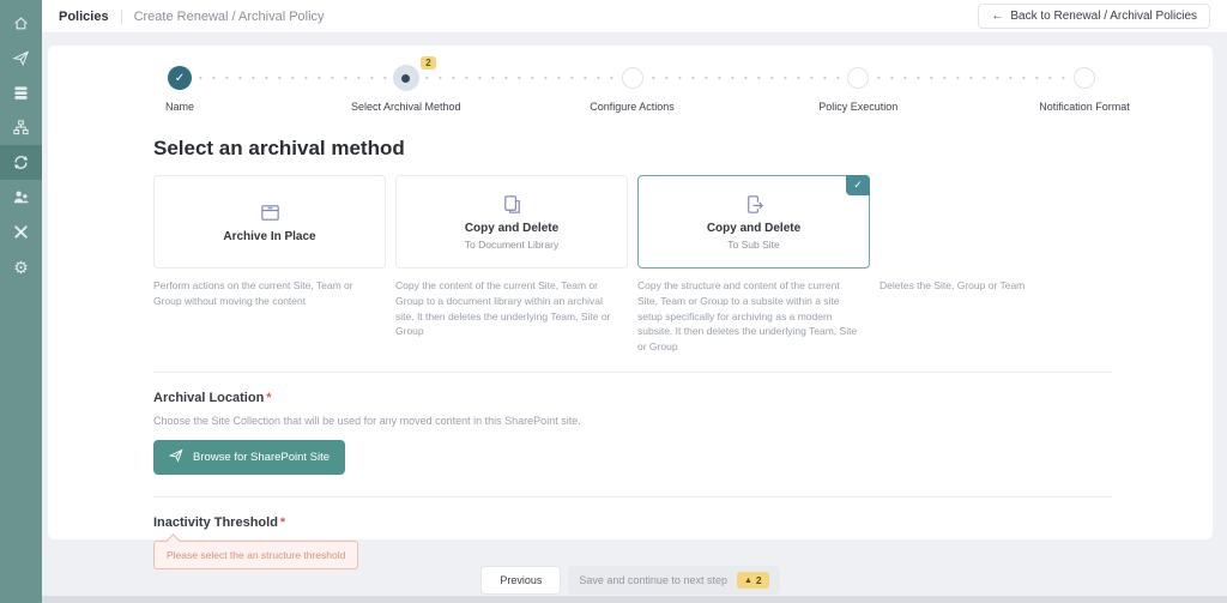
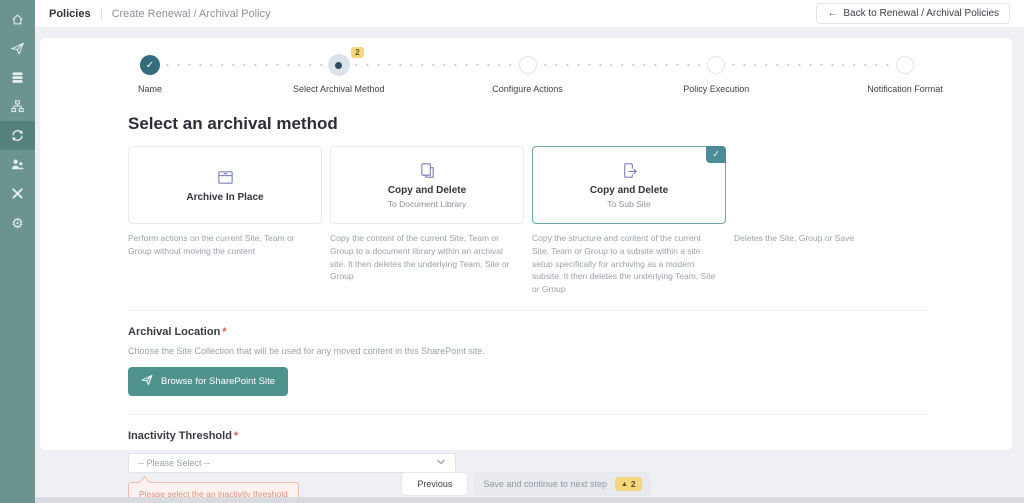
  ⚙
  Policies
  Create Renewal / Archival Policy
  ←
  Back to Renewal / Archival Policies
  ✓
  Name
  2
  Select Archival Method
  Configure Actions
  Policy Execution
  Notification Format
  Select an archival method
  Archive In Place
  Copy and Delete
  To Document Library
  ✓
  Copy and Delete
  To Sub Site
  Perform actions on the current Site, Team or Group without moving the content
  Copy the content of the current Site, Team or Group to a document library within an archival site. It then deletes the underlying Team, Site or Group
  Copy the structure and content of the current Site, Team or Group to a subsite within a site setup specifically for archiving as a modern subsite. It then deletes the underlying Team, Site or Group
- Deletes the Site, Group or Team
+ Deletes the Site, Group or Save
  Archival Location *
  Choose the Site Collection that will be used for any moved content in this SharePoint site.
  Browse for SharePoint Site
  Inactivity Threshold *
+ -- Please Select --
- Please select the an structure threshold
+ Please select the an inactivity threshold
  Previous
  Save and continue to next step
  2
